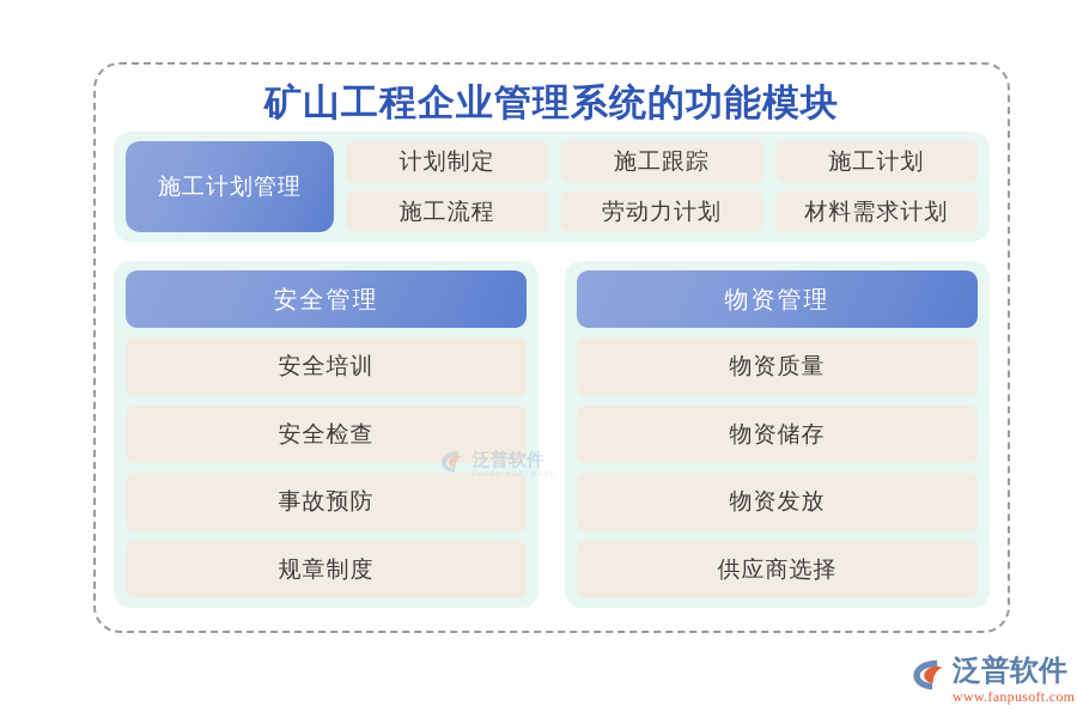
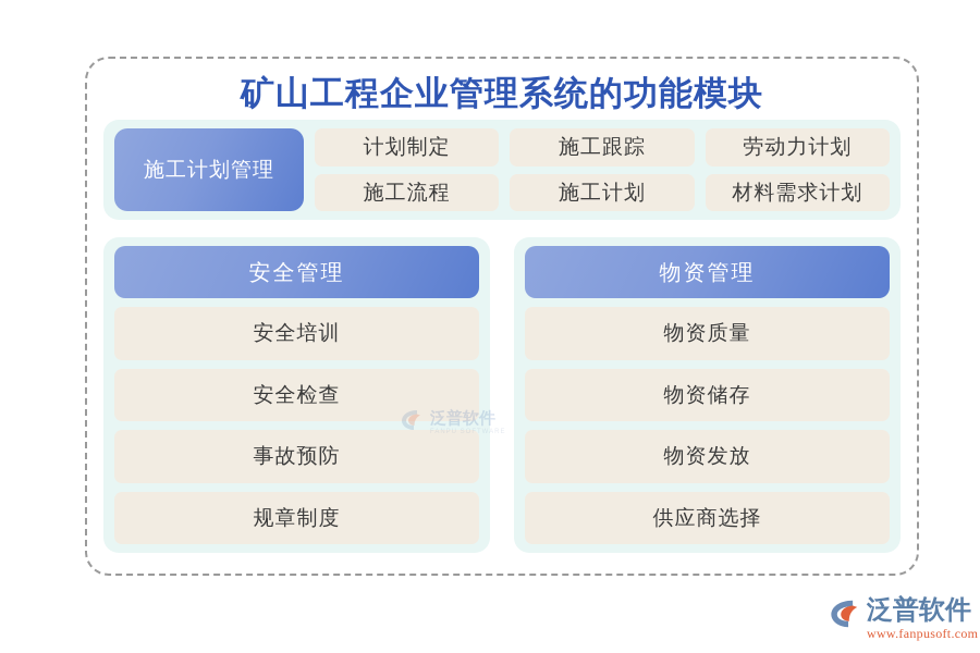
  矿山工程企业管理系统的功能模块
  施工计划管理
  计划制定
  施工跟踪
- 施工计划
+ 劳动力计划
  施工流程
- 劳动力计划
+ 施工计划
  材料需求计划
  安全管理
  安全培训
  安全检查
  事故预防
  规章制度
  物资管理
  物资质量
  物资储存
  物资发放
  供应商选择
  泛普软件
  泛普软件
  www.fanpusoft.com
